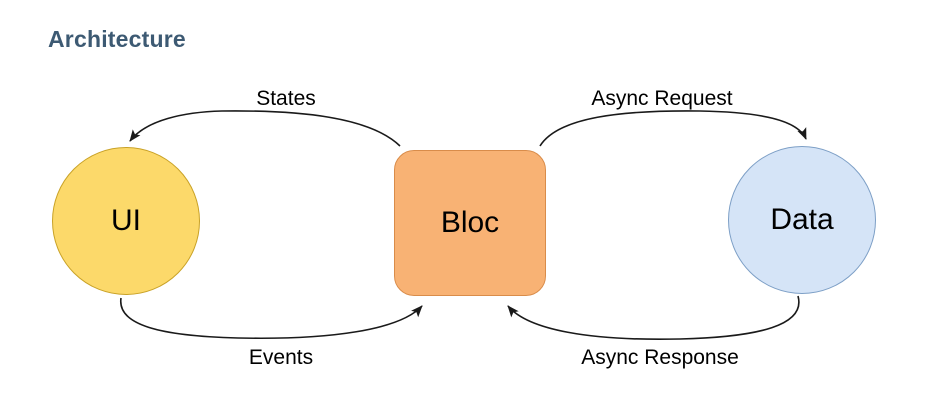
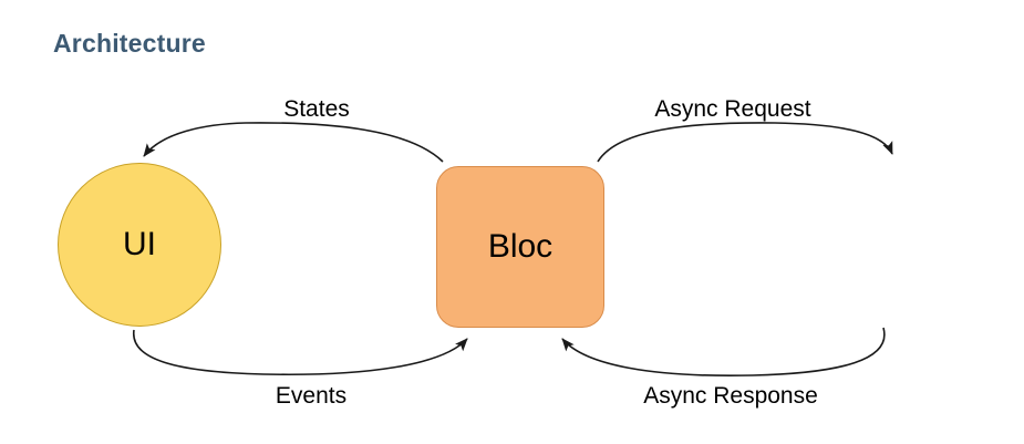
  Architecture
  States
  Events
  Async Request
  Async Response
  UI
  Bloc
- Data
